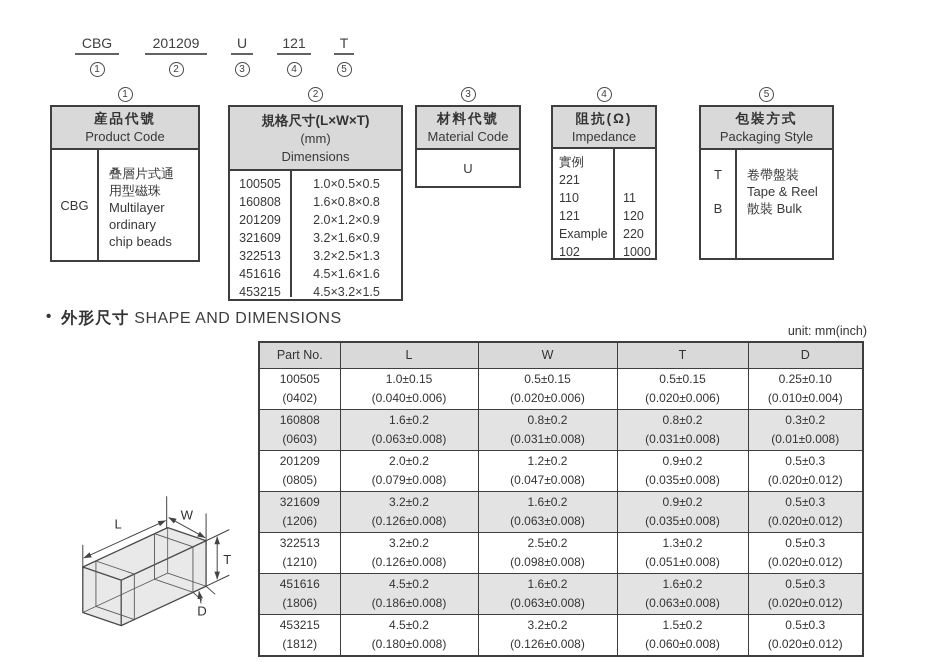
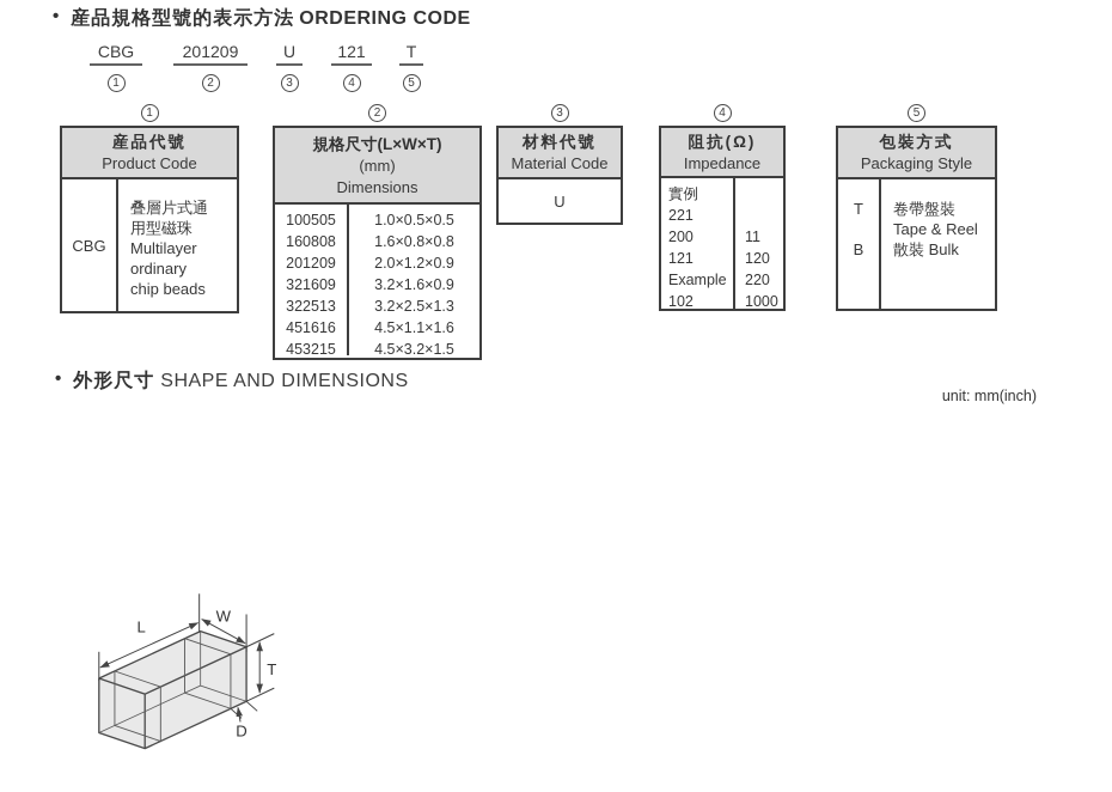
+ • 産品規格型號的表示方法 ORDERING CODE
  CBG
  1
  201209
  2
  U
  3
  121
  4
  T
  5
  1
  2
  3
  4
  5
  産品代號
  Product Code
  CBG
  叠層片式通
  用型磁珠
  Multilayer
  ordinary
  chip beads
  規格尺寸(L×W×T)
  (mm)
  Dimensions
  100505
  160808
  201209
  321609
  322513
  451616
  453215
  1.0×0.5×0.5
  1.6×0.8×0.8
  2.0×1.2×0.9
  3.2×1.6×0.9
  3.2×2.5×1.3
- 4.5×1.6×1.6
+ 4.5×1.1×1.6
  4.5×3.2×1.5
  材料代號
  Material Code
  U
  阻抗(Ω)
  Impedance
  實例
  221
- 110
+ 200
  121
  Example
  102
  11
  120
  220
  1000
  包裝方式
  Packaging Style
  T
  B
  卷帶盤裝
  Tape & Reel
  散裝 Bulk
  • 外形尺寸 SHAPE AND DIMENSIONS
  unit: mm(inch)
  L
  W
  T
  D
- Part No.	L	W	T	D
- 100505 (0402)	1.0±0.15 (0.040±0.006)	0.5±0.15 (0.020±0.006)	0.5±0.15 (0.020±0.006)	0.25±0.10 (0.010±0.004)
- 160808 (0603)	1.6±0.2 (0.063±0.008)	0.8±0.2 (0.031±0.008)	0.8±0.2 (0.031±0.008)	0.3±0.2 (0.01±0.008)
- 201209 (0805)	2.0±0.2 (0.079±0.008)	1.2±0.2 (0.047±0.008)	0.9±0.2 (0.035±0.008)	0.5±0.3 (0.020±0.012)
- 321609 (1206)	3.2±0.2 (0.126±0.008)	1.6±0.2 (0.063±0.008)	0.9±0.2 (0.035±0.008)	0.5±0.3 (0.020±0.012)
- 322513 (1210)	3.2±0.2 (0.126±0.008)	2.5±0.2 (0.098±0.008)	1.3±0.2 (0.051±0.008)	0.5±0.3 (0.020±0.012)
- 451616 (1806)	4.5±0.2 (0.186±0.008)	1.6±0.2 (0.063±0.008)	1.6±0.2 (0.063±0.008)	0.5±0.3 (0.020±0.012)
- 453215 (1812)	4.5±0.2 (0.180±0.008)	3.2±0.2 (0.126±0.008)	1.5±0.2 (0.060±0.008)	0.5±0.3 (0.020±0.012)
